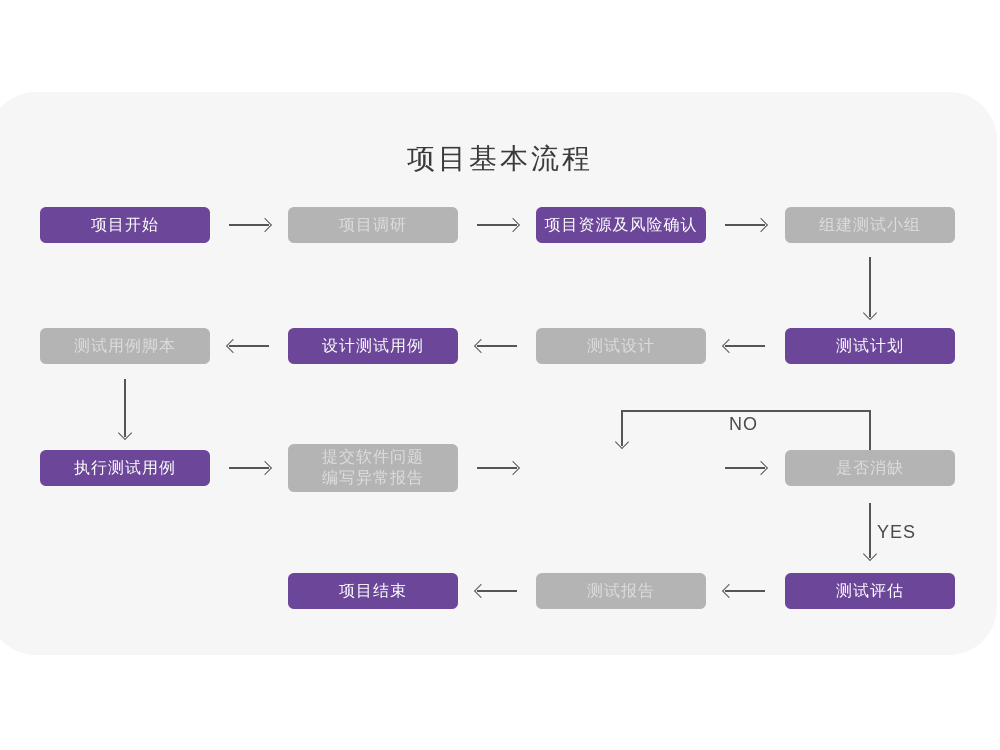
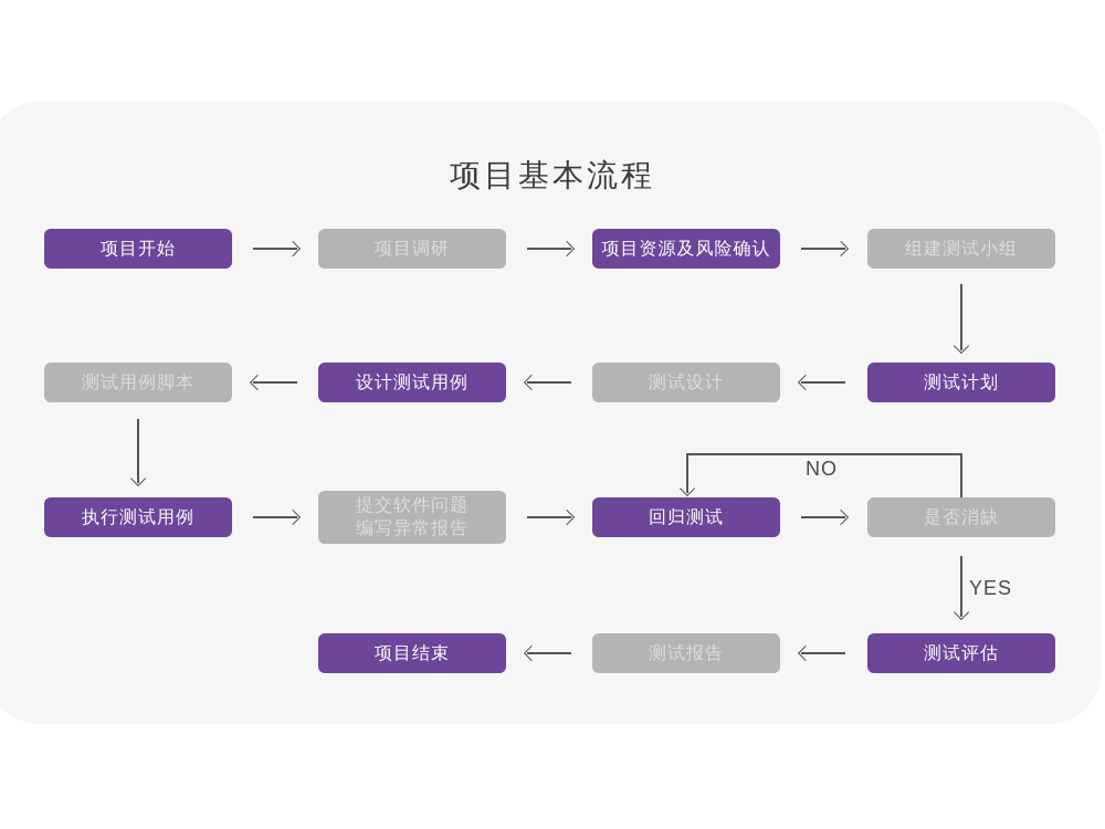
  项目基本流程
  项目开始
  项目调研
  项目资源及风险确认
  组建测试小组
  测试用例脚本
  设计测试用例
  测试设计
  测试计划
  执行测试用例
  提交软件问题
  编写异常报告
+ 回归测试
  是否消缺
  项目结束
  测试报告
  测试评估
  NO
  YES
